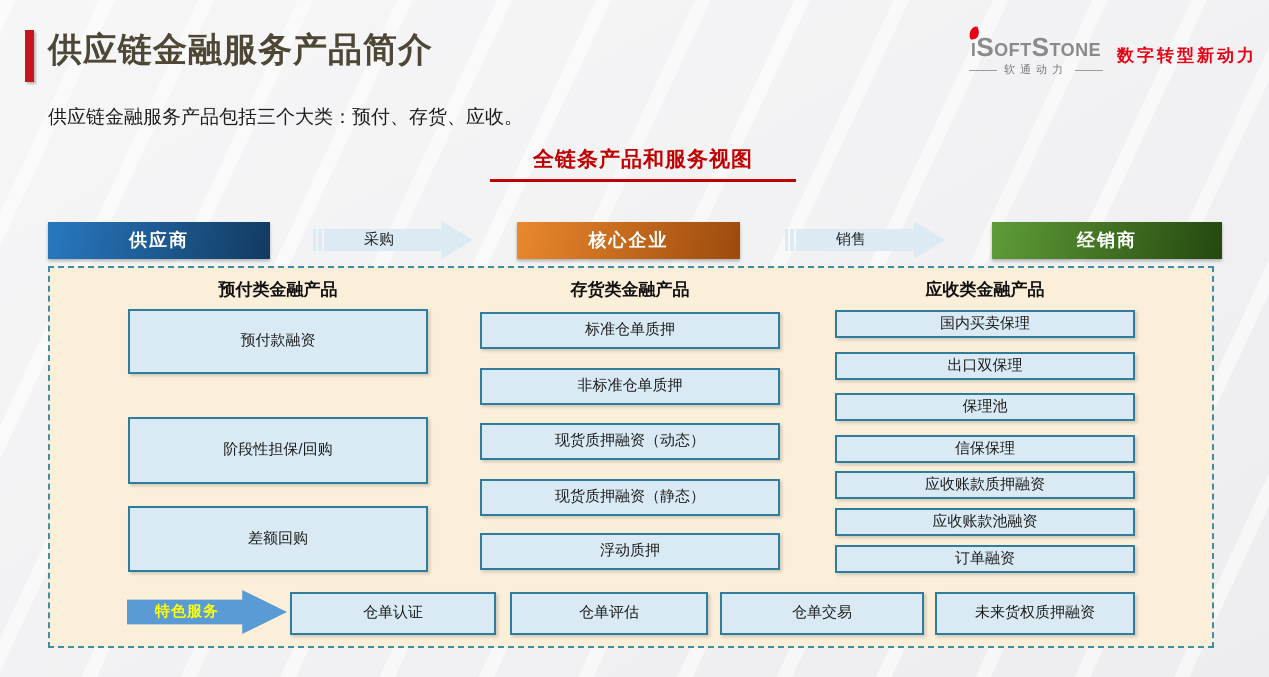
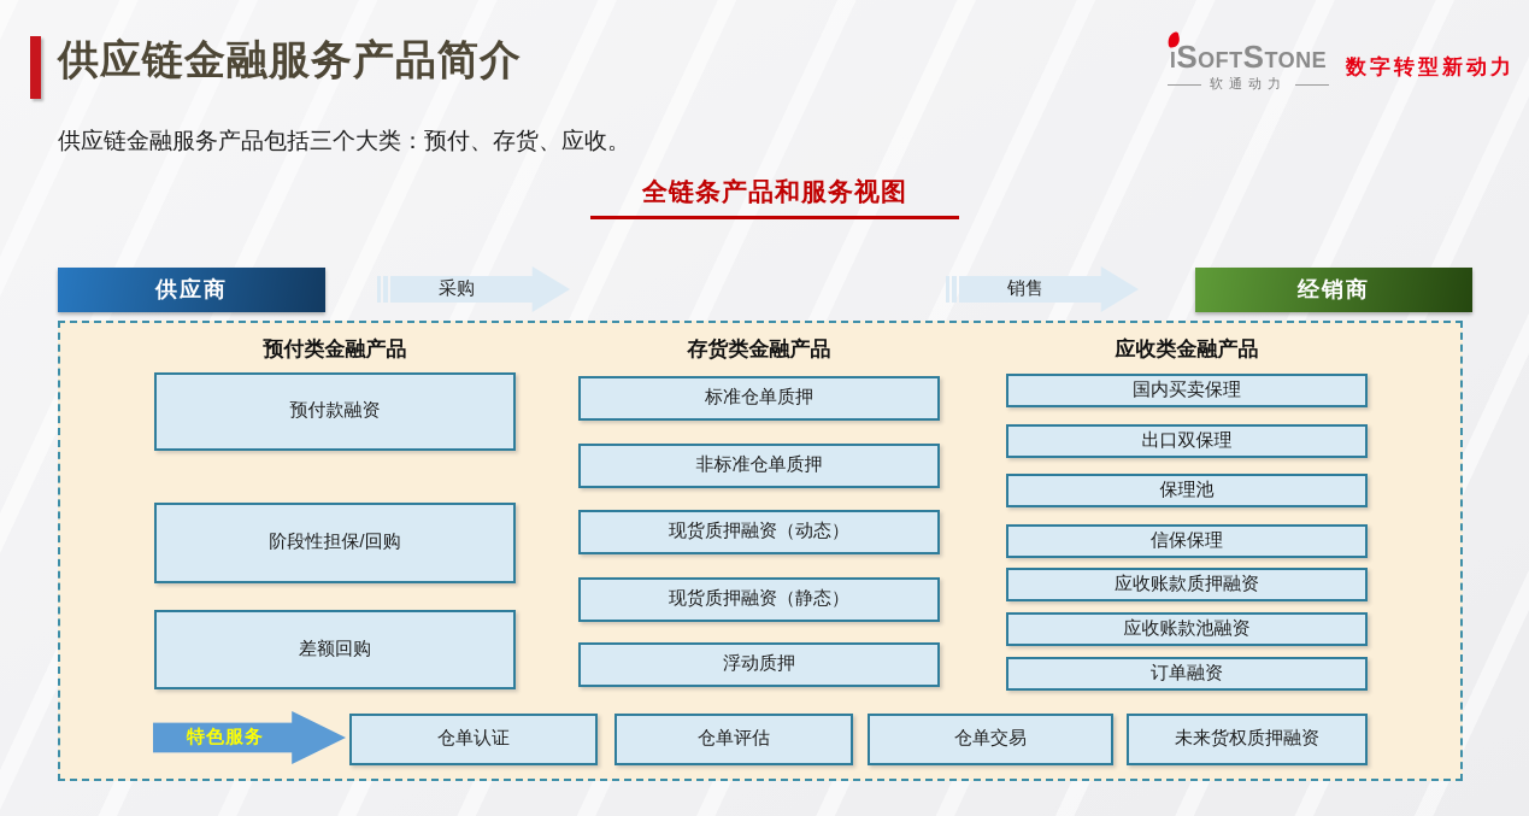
  供应链金融服务产品简介
  iSoftStone
  软通动力
  数字转型新动力
  供应链金融服务产品包括三个大类：预付、存货、应收。
  全链条产品和服务视图
  供应商
  采购
- 核心企业
  销售
  经销商
  预付类金融产品
  存货类金融产品
  应收类金融产品
  预付款融资
  阶段性担保/回购
  差额回购
  标准仓单质押
  非标准仓单质押
  现货质押融资（动态）
  现货质押融资（静态）
  浮动质押
  国内买卖保理
  出口双保理
  保理池
  信保保理
  应收账款质押融资
  应收账款池融资
  订单融资
  特色服务
  仓单认证
  仓单评估
  仓单交易
  未来货权质押融资
